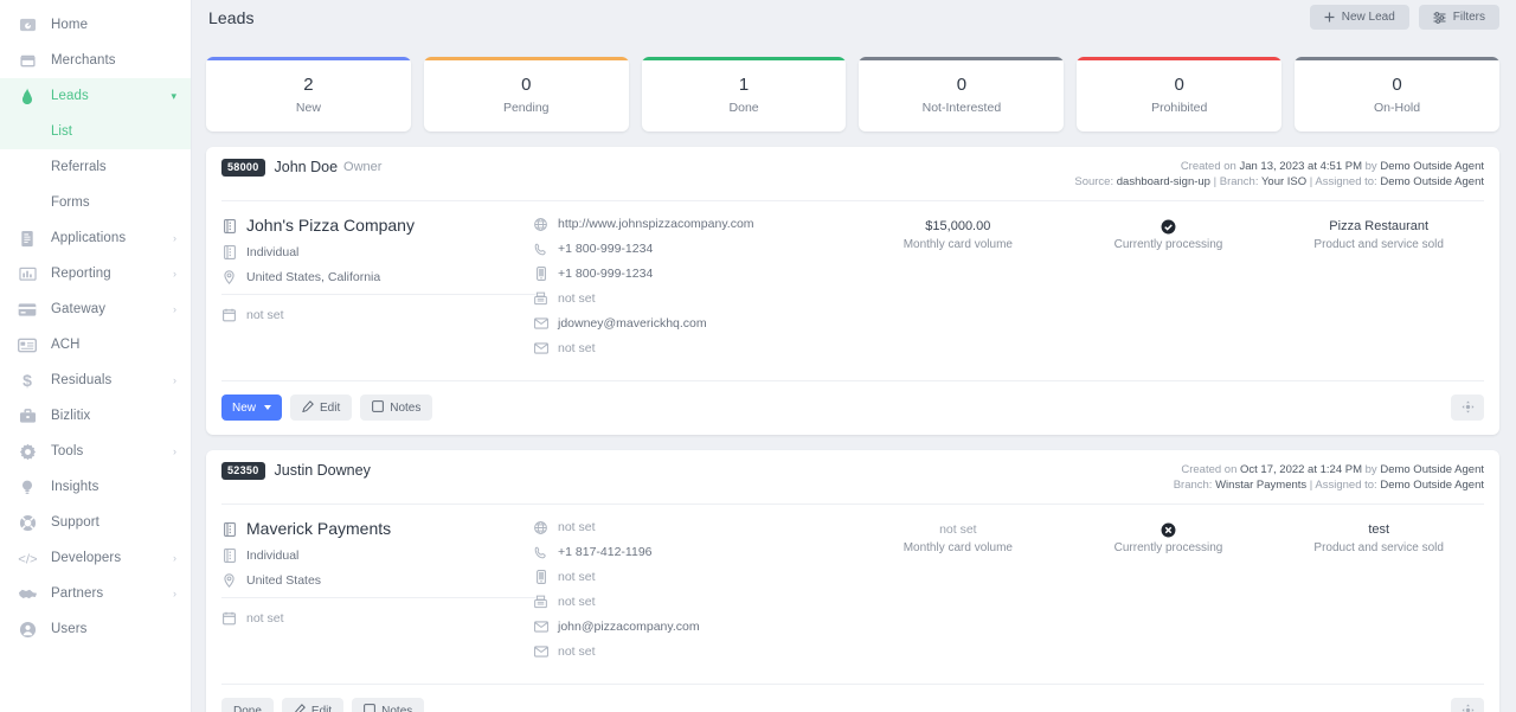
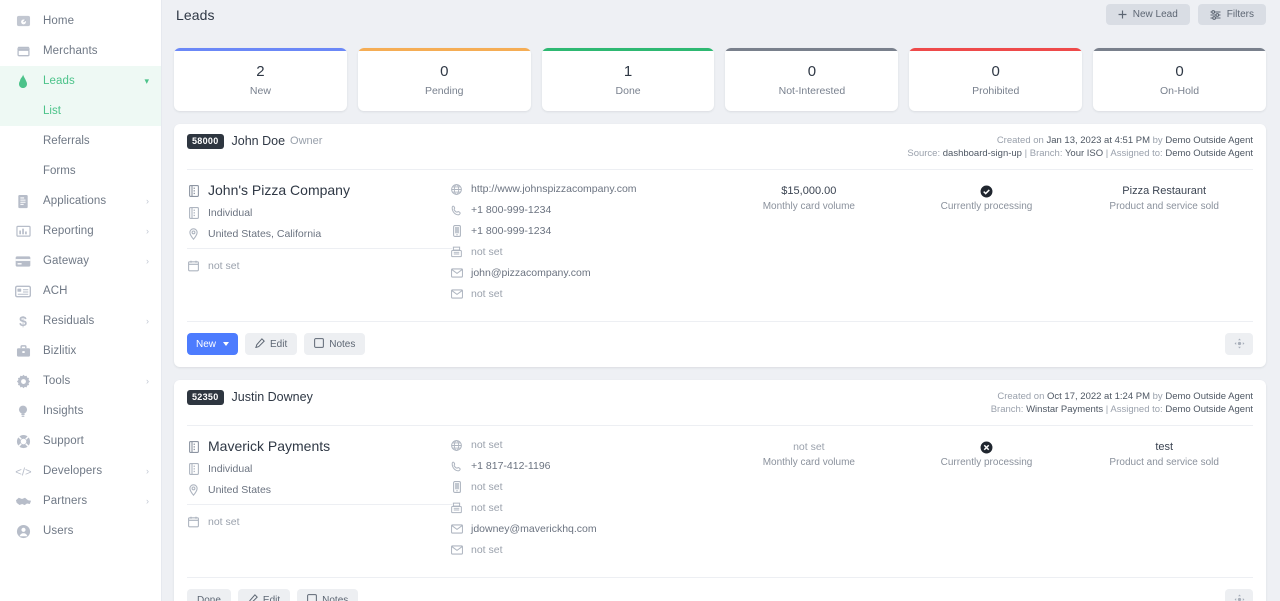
  Home
  Merchants
  Leads
  ▾
  List
  Referrals
  Forms
  Applications
  ›
  Reporting
  ›
  Gateway
  ›
  ACH
  $
  Residuals
  ›
  Bizlitix
  Tools
  ›
  Insights
  Support
  </>
  Developers
  ›
  Partners
  ›
  Users
  Leads
  New Lead
  Filters
  2
  New
  0
  Pending
  1
  Done
  0
  Not-Interested
  0
  Prohibited
  0
  On-Hold
  58000
  John Doe
  Owner
  Created on Jan 13, 2023 at 4:51 PM by Demo Outside Agent
  Source: dashboard-sign-up | Branch: Your ISO | Assigned to: Demo Outside Agent
  John's Pizza Company
  Individual
  United States, California
  not set
  http://www.johnspizzacompany.com
  +1 800-999-1234
  +1 800-999-1234
  not set
- jdowney@maverickhq.com
+ john@pizzacompany.com
  not set
  $15,000.00
  Monthly card volume
  Currently processing
  Pizza Restaurant
  Product and service sold
  New
  Edit
  Notes
  52350
  Justin Downey
  Created on Oct 17, 2022 at 1:24 PM by Demo Outside Agent
  Branch: Winstar Payments | Assigned to: Demo Outside Agent
  Maverick Payments
  Individual
  United States
  not set
  not set
  +1 817-412-1196
  not set
  not set
- john@pizzacompany.com
+ jdowney@maverickhq.com
  not set
  not set
  Monthly card volume
  Currently processing
  test
  Product and service sold
  Done
  Edit
  Notes
